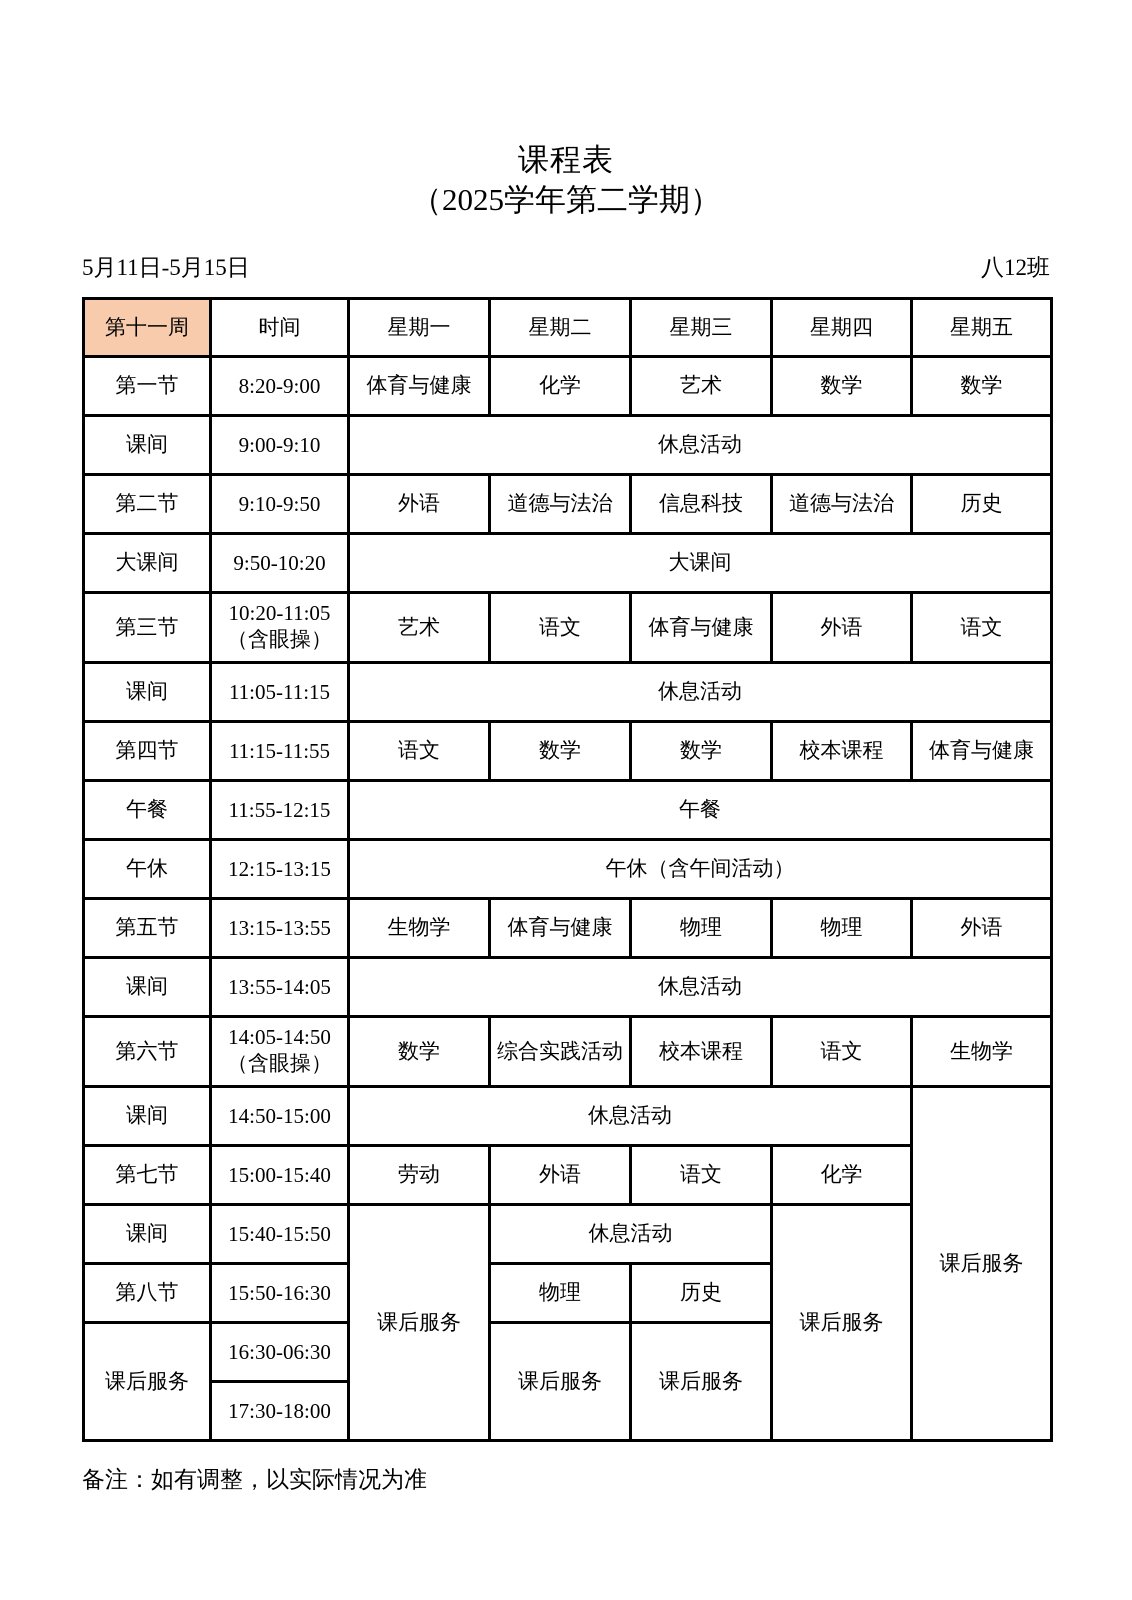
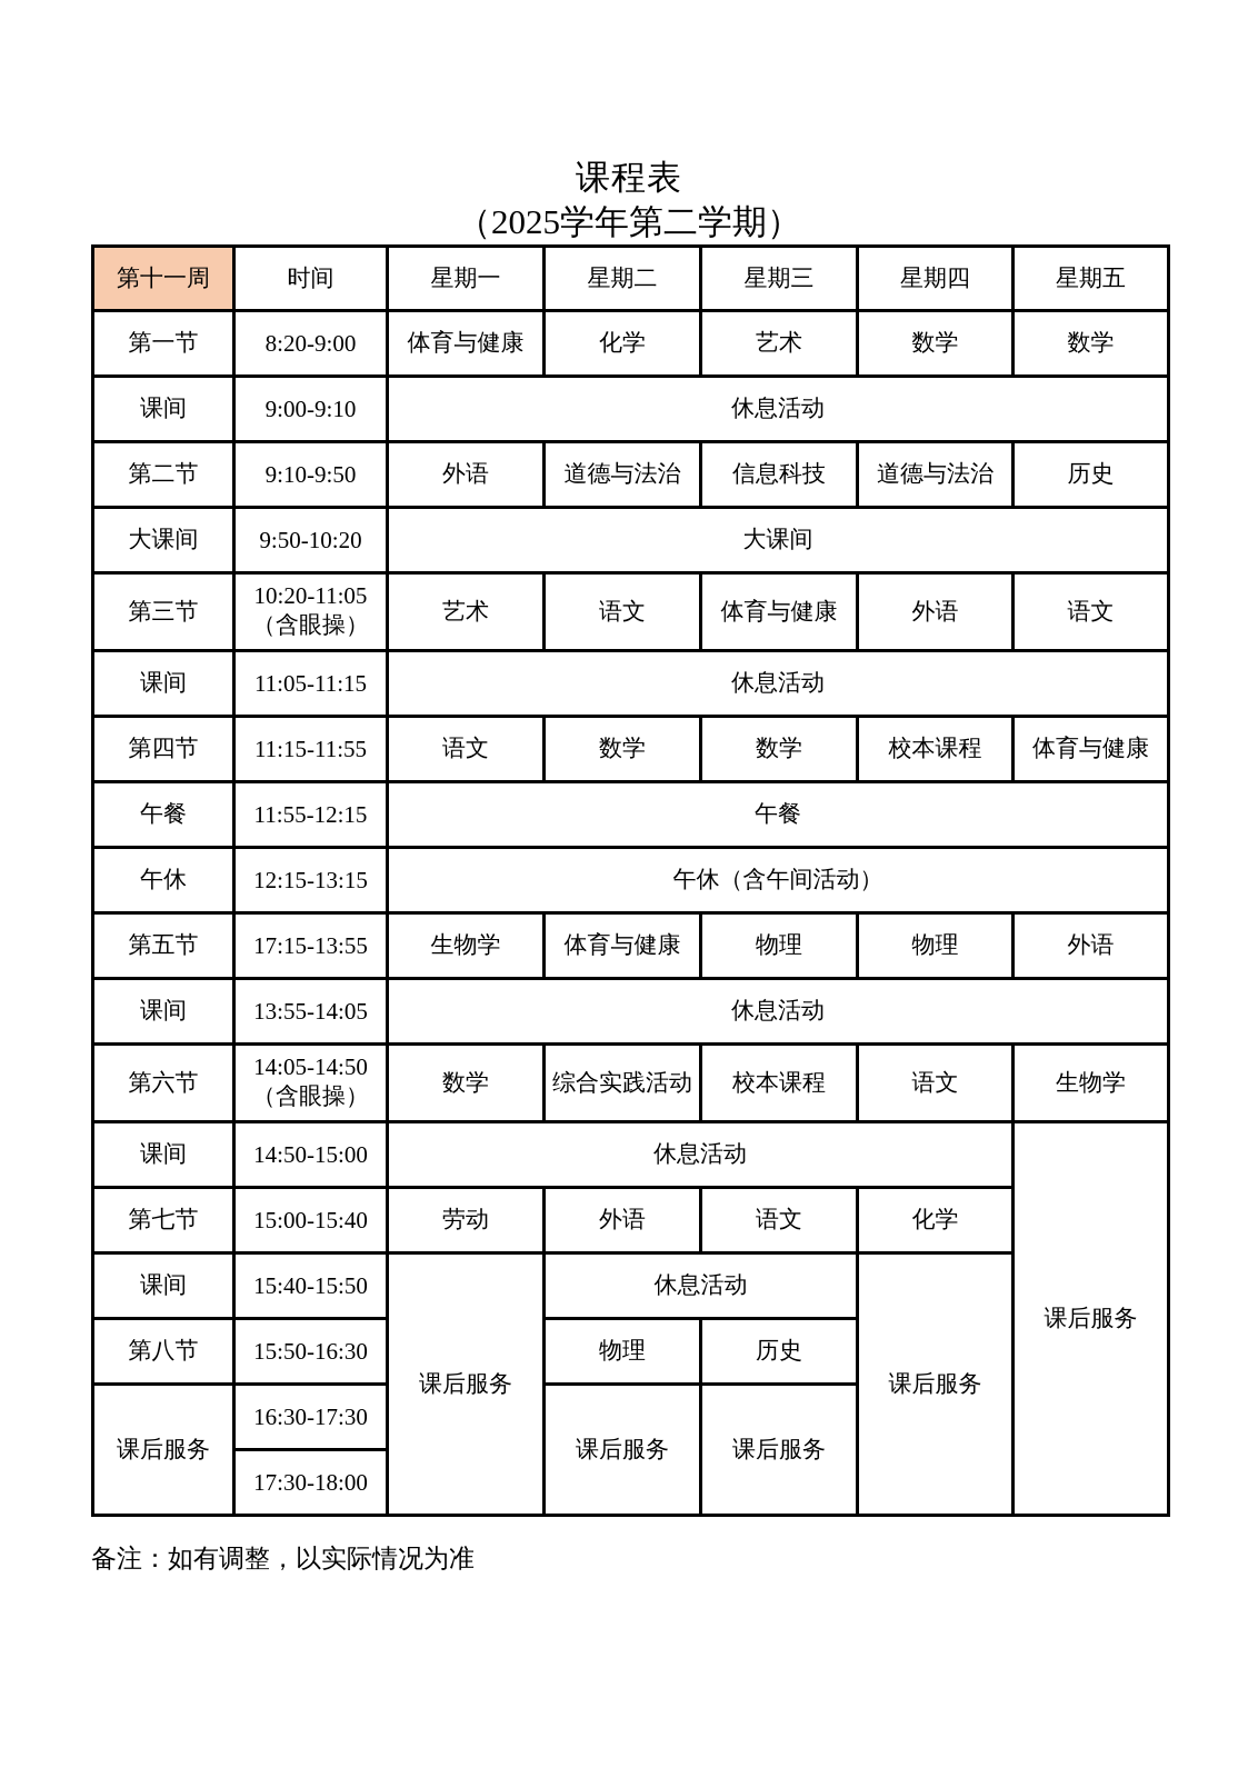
  课程表
  （2025学年第二学期）
- 5月11日-5月15日
- 八12班
  第十一周	时间	星期一	星期二	星期三	星期四	星期五
  第一节	8:20-9:00	体育与健康	化学	艺术	数学	数学
  课间	9:00-9:10	休息活动
  第二节	9:10-9:50	外语	道德与法治	信息科技	道德与法治	历史
  大课间	9:50-10:20	大课间
  第三节	10:20-11:05 （含眼操）	艺术	语文	体育与健康	外语	语文
  课间	11:05-11:15	休息活动
  第四节	11:15-11:55	语文	数学	数学	校本课程	体育与健康
  午餐	11:55-12:15	午餐
  午休	12:15-13:15	午休（含午间活动）
- 第五节	13:15-13:55	生物学	体育与健康	物理	物理	外语
+ 第五节	17:15-13:55	生物学	体育与健康	物理	物理	外语
  课间	13:55-14:05	休息活动
  第六节	14:05-14:50 （含眼操）	数学	综合实践活动	校本课程	语文	生物学
  课间	14:50-15:00	休息活动	课后服务
  第七节	15:00-15:40	劳动	外语	语文	化学
  课间	15:40-15:50	课后服务	休息活动	课后服务
  第八节	15:50-16:30	物理	历史
- 课后服务	16:30-06:30	课后服务	课后服务
+ 课后服务	16:30-17:30	课后服务	课后服务
  17:30-18:00
  备注：如有调整，以实际情况为准
